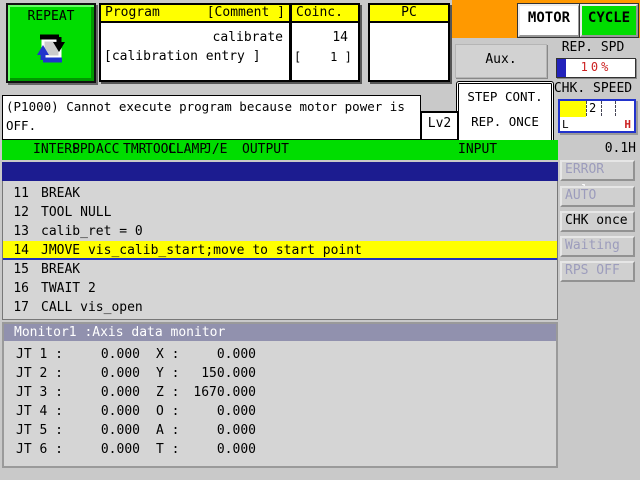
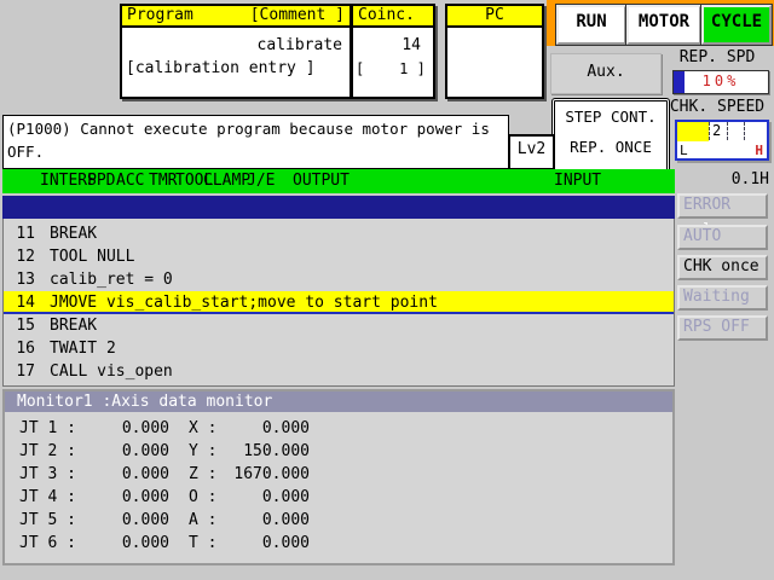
- REPEAT
  Program
  [Comment ]
  calibrate
  [calibration entry ]
  Coinc.
  14
  [ 1 ]
  PC
+ RUN
  MOTOR
  CYCLE
  Aux.
  REP. SPD
  10%
  CHK. SPEED
  2
  L
  H
  STEP CONT.
  REP. ONCE
  (P1000) Cannot execute program because motor power is OFF.
  Lv2
  INTERP
  SPD
  ACC
  TMR
  TOOL
  CLAMP
  J/E
  OUTPUT
  INPUT
  0.1H
  11
  BREAK
  12
  TOOL NULL
  13
  calib_ret = 0
  14
  JMOVE vis_calib_start;move to start point
  15
  BREAK
  16
  TWAIT 2
  17
  CALL vis_open
  ERROR
  AUTO
  CHK once
  Waiting
  RPS OFF
  Monitor1 :Axis data monitor
  JT 1 :
  0.000
  X :
  0.000
  JT 2 :
  0.000
  Y :
  150.000
  JT 3 :
  0.000
  Z :
  1670.000
  JT 4 :
  0.000
  O :
  0.000
  JT 5 :
  0.000
  A :
  0.000
  JT 6 :
  0.000
  T :
  0.000
